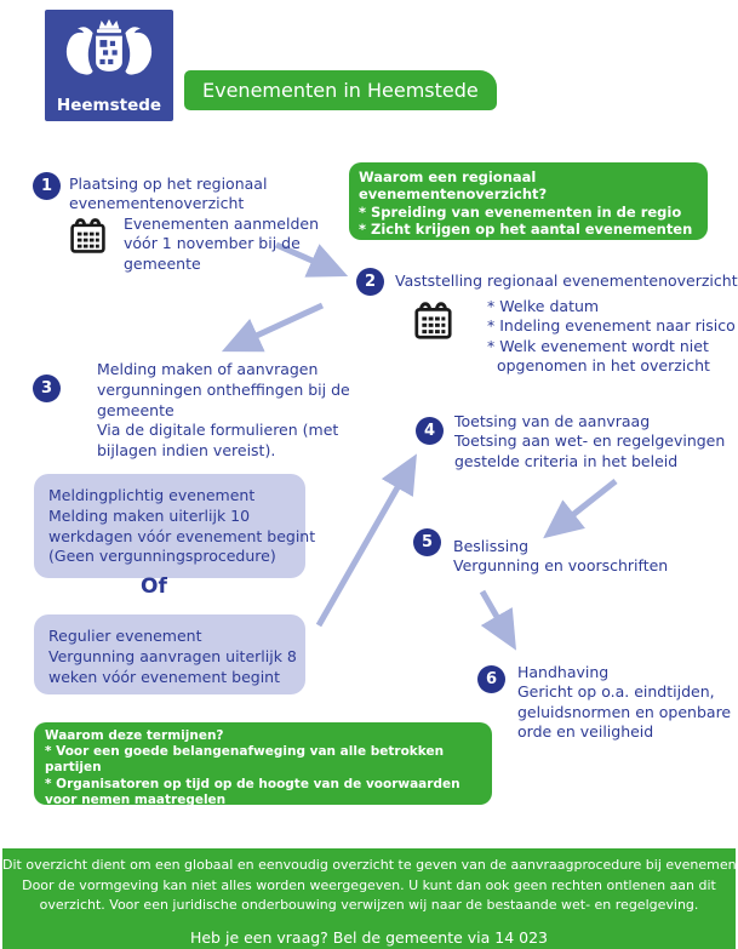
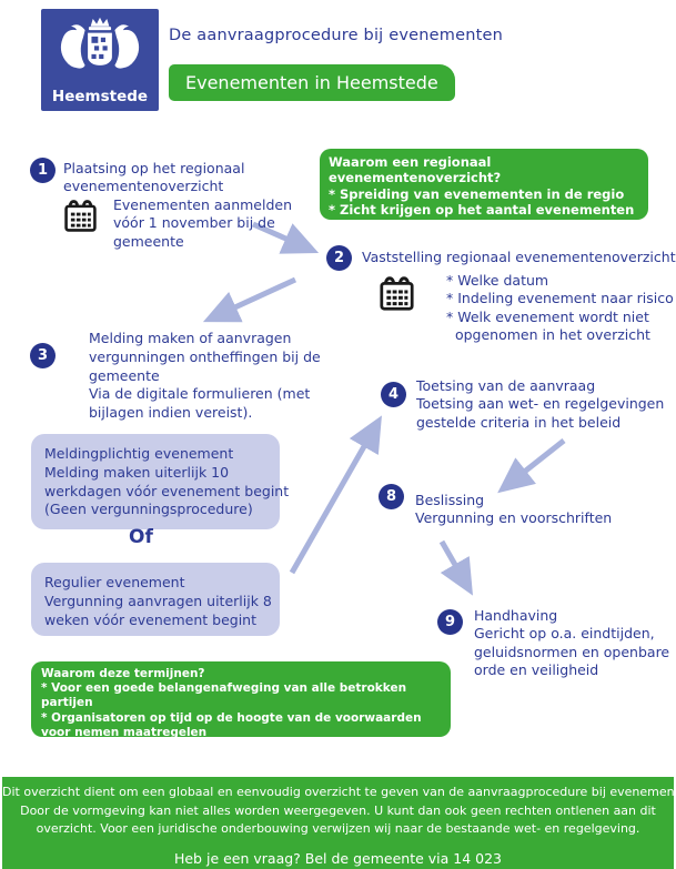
  Heemstede
+ De aanvraagprocedure bij evenementen
  Evenementen in Heemstede
  1
  Plaatsing op het regionaal
  evenementenoverzicht
  Evenementen aanmelden
  vóór 1 november bij de
  gemeente
  Waarom een regionaal evenementenoverzicht?
  * Spreiding van evenementen in de regio
  * Zicht krijgen op het aantal evenementen
  * Inzet van politie en hulpdiensten afstemmen
  2
  Vaststelling regionaal evenementenoverzicht
  * Welke datum
  * Indeling evenement naar risico
  * Welk evenement wordt niet
  opgenomen in het overzicht
  3
  Melding maken of aanvragen
  vergunningen ontheffingen bij de
  gemeente
  Via de digitale formulieren (met
  bijlagen indien vereist).
  Meldingplichtig evenement
  Melding maken uiterlijk 10
  werkdagen vóór evenement begint
  (Geen vergunningsprocedure)
  Of
  Regulier evenement
  Vergunning aanvragen uiterlijk 8
  weken vóór evenement begint
  4
  Toetsing van de aanvraag
  Toetsing aan wet- en regelgevingen
  gestelde criteria in het beleid
- 5
+ 8
  Beslissing
  Vergunning en voorschriften
- 6
+ 9
  Handhaving
  Gericht op o.a. eindtijden,
  geluidsnormen en openbare
  orde en veiligheid
  Waarom deze termijnen?
  * Voor een goede belangenafweging van alle betrokken partijen
  * Organisatoren op tijd op de hoogte van de voorwaarden voor nemen maatregelen
  Dit overzicht dient om een globaal en eenvoudig overzicht te geven van de aanvraagprocedure bij evenemen
  Door de vormgeving kan niet alles worden weergegeven. U kunt dan ook geen rechten ontlenen aan dit
  overzicht. Voor een juridische onderbouwing verwijzen wij naar de bestaande wet- en regelgeving.
  Heb je een vraag? Bel de gemeente via 14 023
